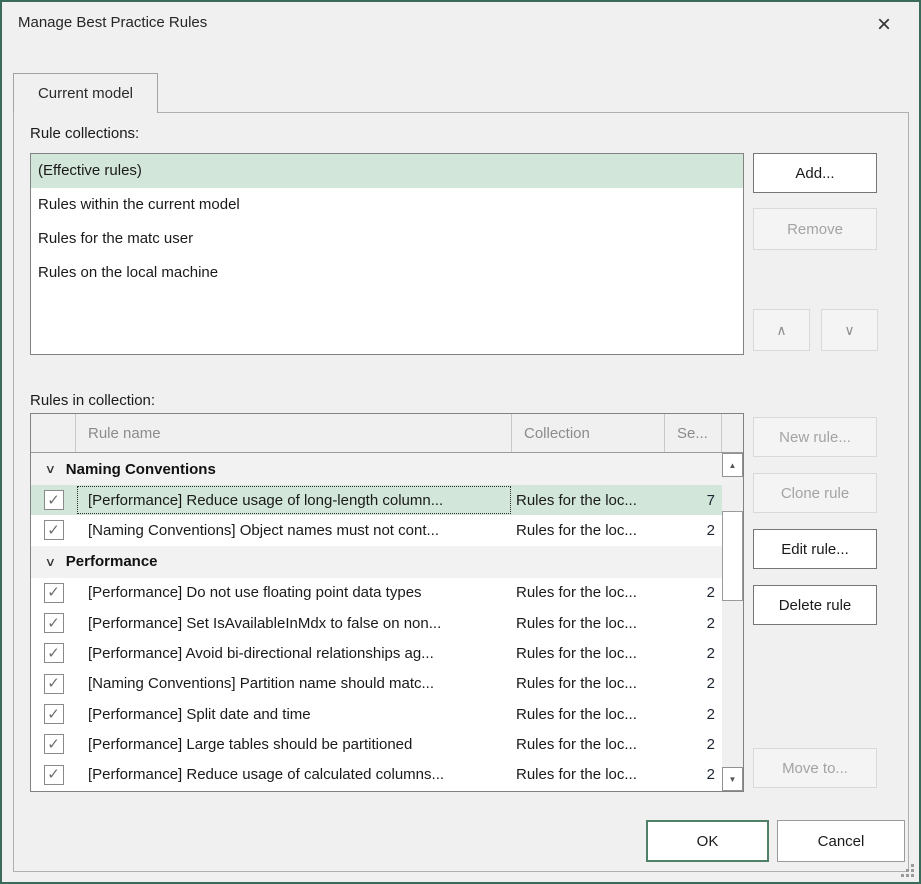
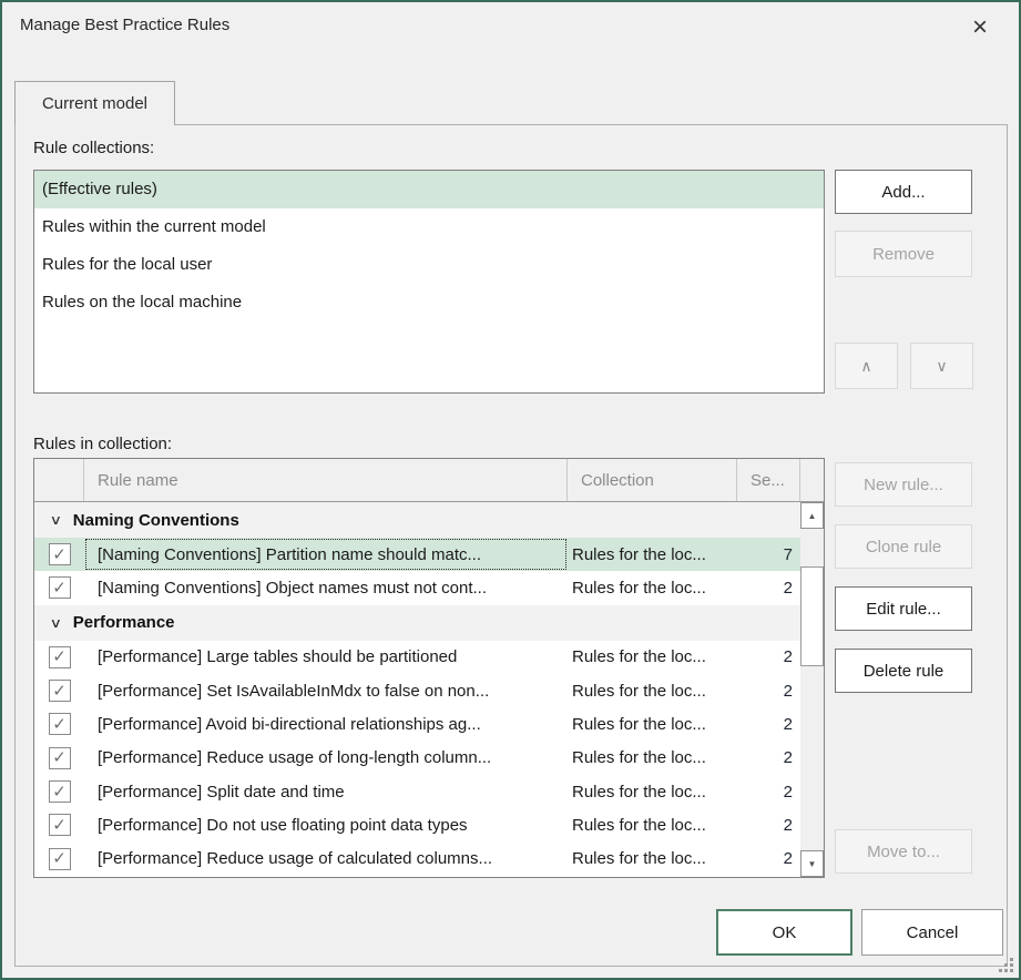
  Manage Best Practice Rules
  ×
  Current model
  Rule collections:
  (Effective rules)
  Rules within the current model
- Rules for the matc user
+ Rules for the local user
  Rules on the local machine
  Add...
  Remove
  ∧
  ∨
  Rules in collection:
  Rule name
  Collection
  Se...
  ▲
  ▼
  ∨
  Naming Conventions
  ✓
- [Performance] Reduce usage of long-length column...
+ [Naming Conventions] Partition name should matc...
  Rules for the loc...
  7
  ✓
  [Naming Conventions] Object names must not cont...
  Rules for the loc...
  2
  ∨
  Performance
  ✓
- [Performance] Do not use floating point data types
+ [Performance] Large tables should be partitioned
  Rules for the loc...
  2
  ✓
  [Performance] Set IsAvailableInMdx to false on non...
  Rules for the loc...
  2
  ✓
  [Performance] Avoid bi-directional relationships ag...
  Rules for the loc...
  2
  ✓
- [Naming Conventions] Partition name should matc...
+ [Performance] Reduce usage of long-length column...
  Rules for the loc...
  2
  ✓
  [Performance] Split date and time
  Rules for the loc...
  2
  ✓
- [Performance] Large tables should be partitioned
+ [Performance] Do not use floating point data types
  Rules for the loc...
  2
  ✓
  [Performance] Reduce usage of calculated columns...
  Rules for the loc...
  2
  New rule...
  Clone rule
  Edit rule...
  Delete rule
  Move to...
  OK
  Cancel
